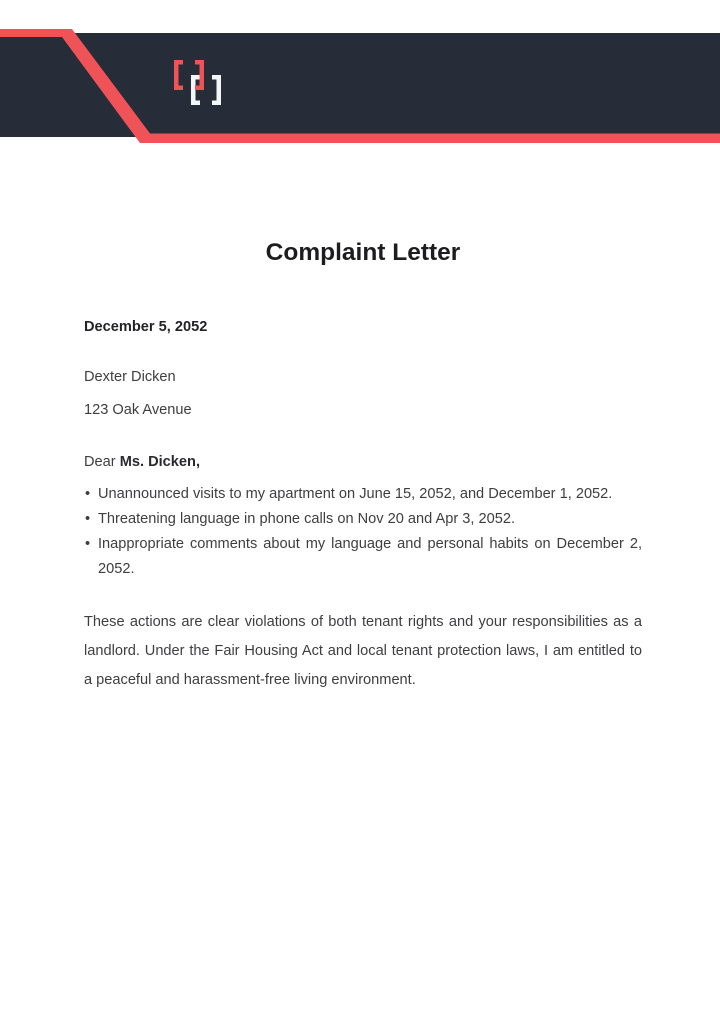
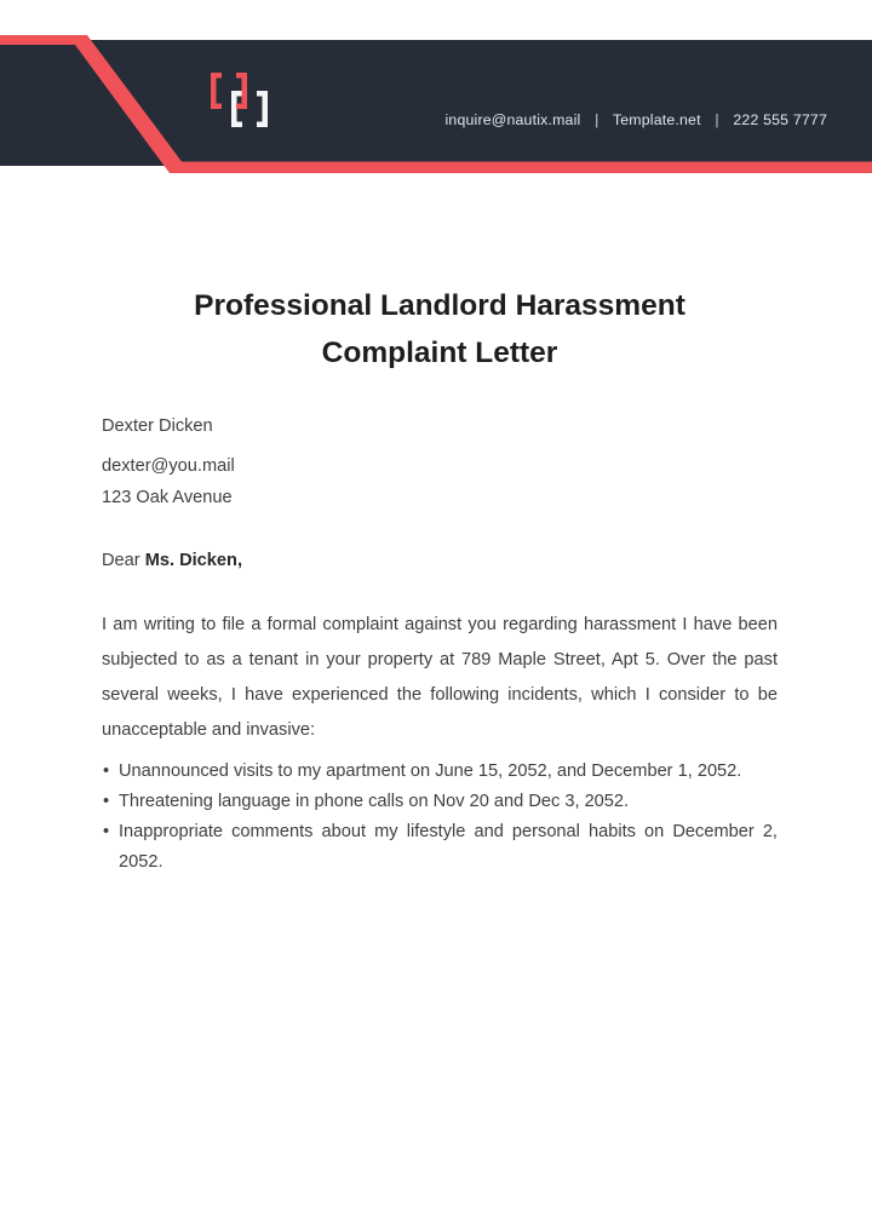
+ inquire@nautix.mail | Template.net | 222 555 7777
+ Professional Landlord Harassment
  Complaint Letter
- December 5, 2052
  Dexter Dicken
+ dexter@you.mail
  123 Oak Avenue
  Dear Ms. Dicken,
+ I am writing to file a formal complaint against you regarding harassment I have been subjected to as a tenant in your property at 789 Maple Street, Apt 5. Over the past several weeks, I have experienced the following incidents, which I consider to be unacceptable and invasive:
  Unannounced visits to my apartment on June 15, 2052, and December 1, 2052.
- Threatening language in phone calls on Nov 20 and Apr 3, 2052.
+ Threatening language in phone calls on Nov 20 and Dec 3, 2052.
- Inappropriate comments about my language and personal habits on December 2, 2052.
+ Inappropriate comments about my lifestyle and personal habits on December 2, 2052.
- These actions are clear violations of both tenant rights and your responsibilities as a landlord. Under the Fair Housing Act and local tenant protection laws, I am entitled to a peaceful and harassment-free living environment.
